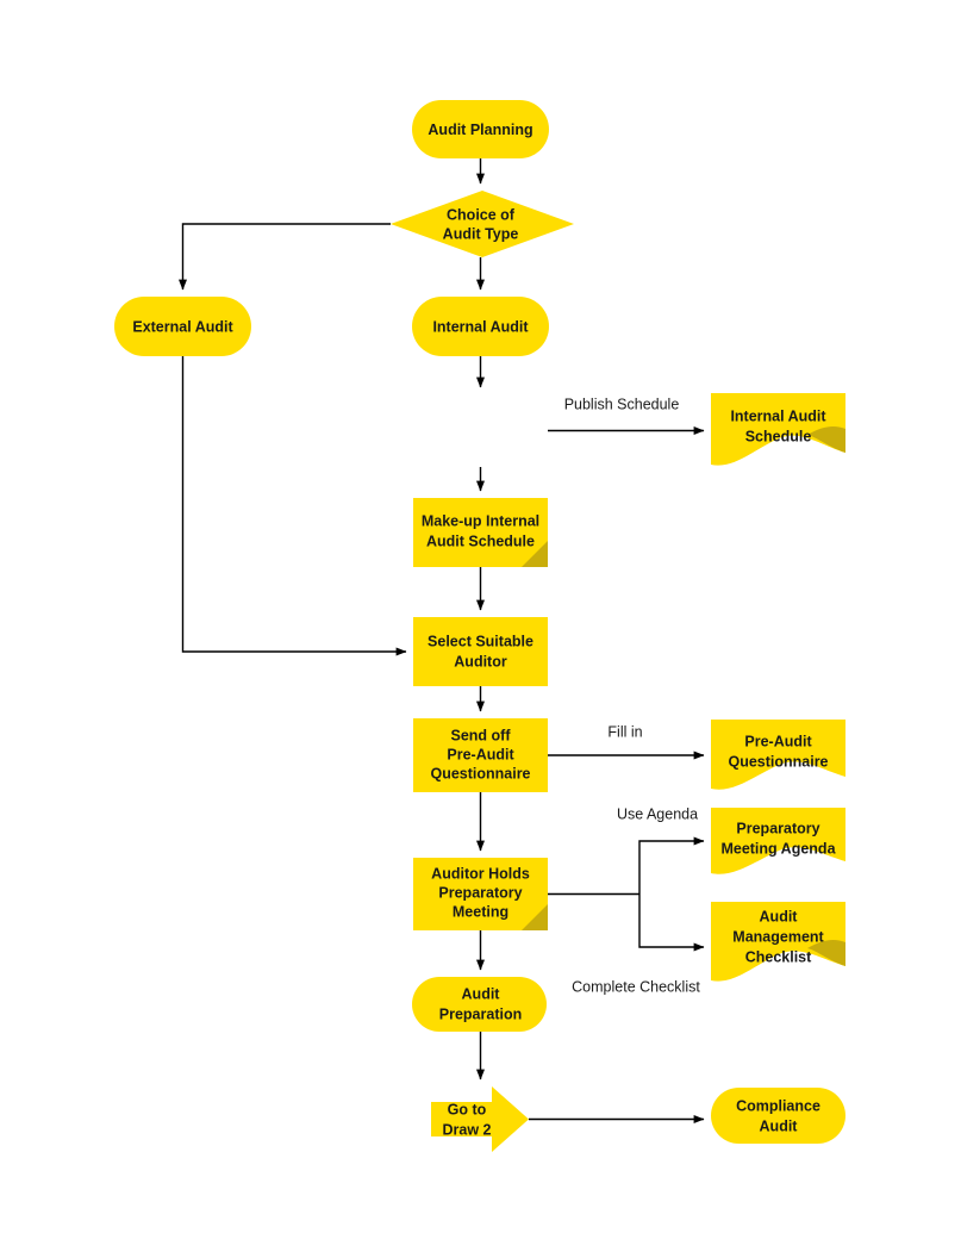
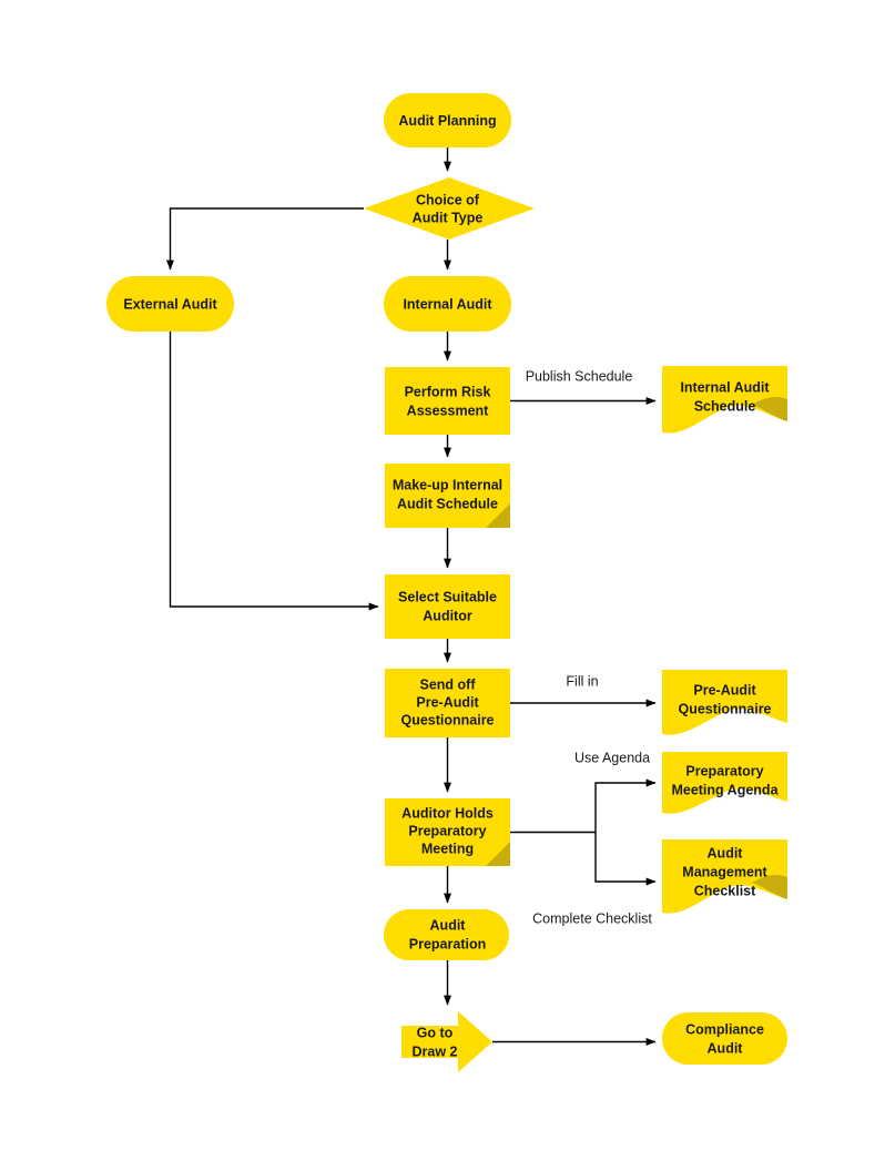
  Audit Planning
  Choice of
  Audit Type
  External Audit
  Internal Audit
+ Perform Risk
+ Assessment
  Internal Audit
  Schedule
  Make-up Internal
  Audit Schedule
  Select Suitable
  Auditor
  Send off
  Pre-Audit
  Questionnaire
  Pre-Audit
  Questionnaire
  Preparatory
  Meeting Agenda
  Auditor Holds
  Preparatory
  Meeting
  Audit
  Management
  Checklist
  Audit
  Preparation
  Go to
  Draw 2
  Compliance
  Audit
  Publish Schedule
  Fill in
  Use Agenda
  Complete Checklist
